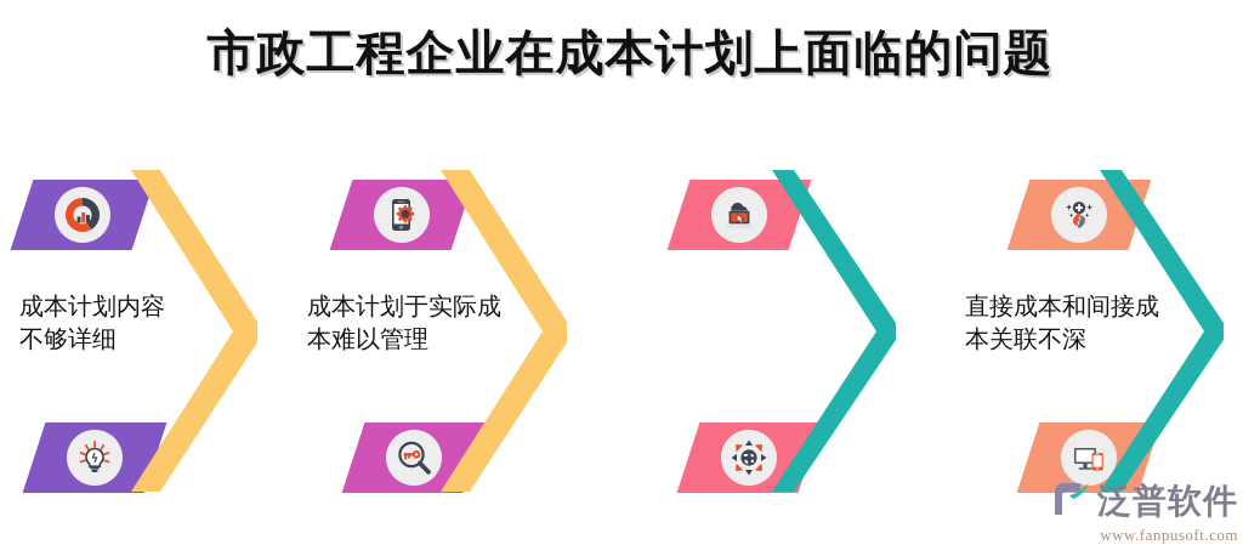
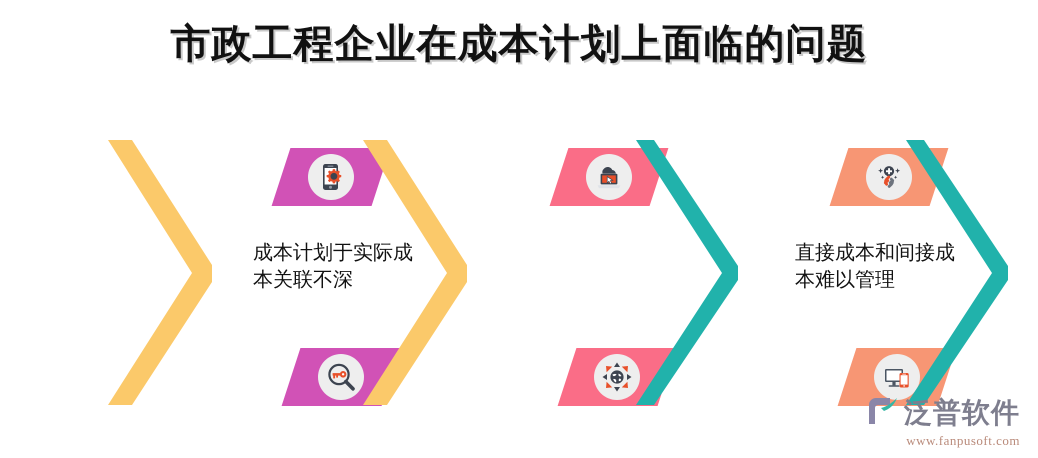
  市政工程企业在成本计划上面临的问题
- 成本计划内容
- 不够详细
  成本计划于实际成
- 本难以管理
+ 本关联不深
  直接成本和间接成
- 本关联不深
+ 本难以管理
  泛普软件
  www.fanpusoft.com
